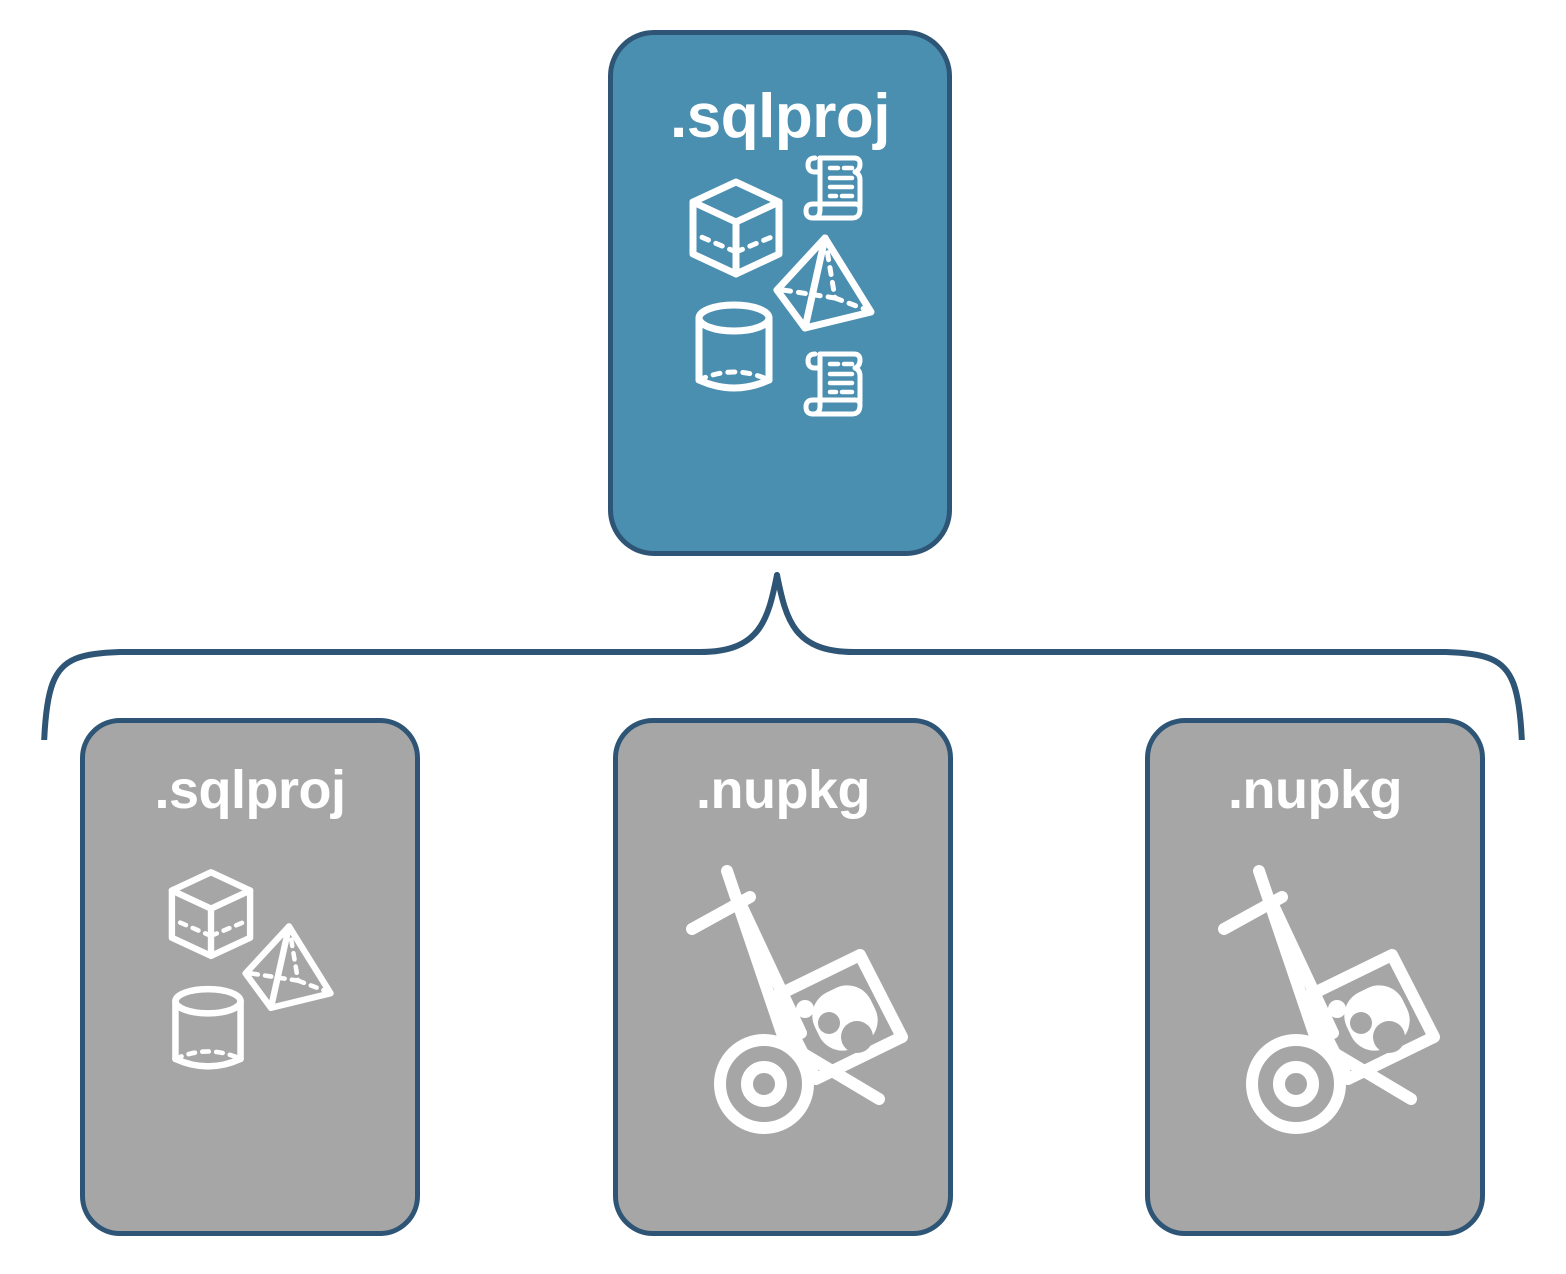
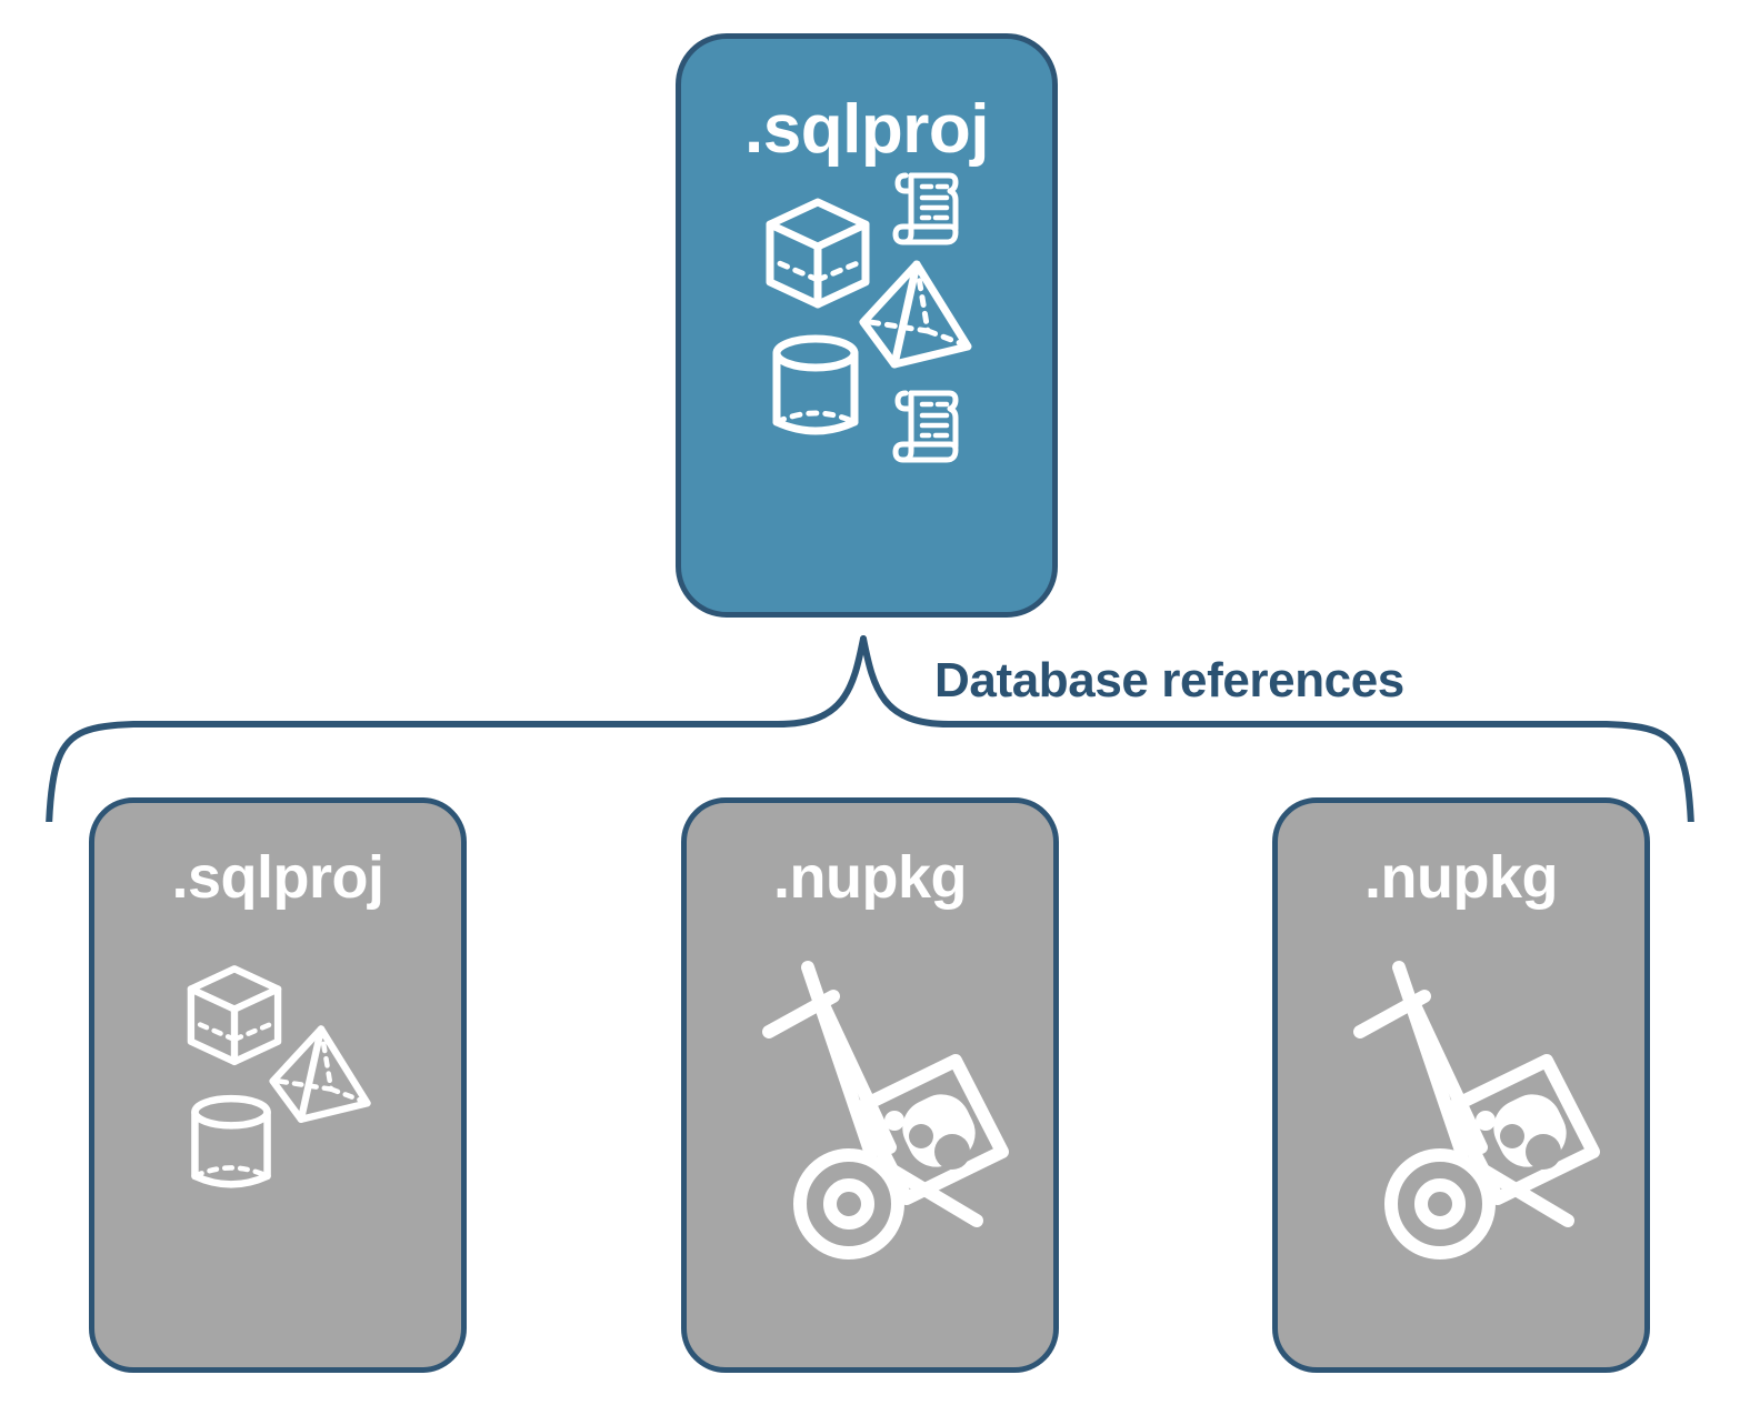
  .sqlproj
+ Database references
  .sqlproj
  .nupkg
  .nupkg
